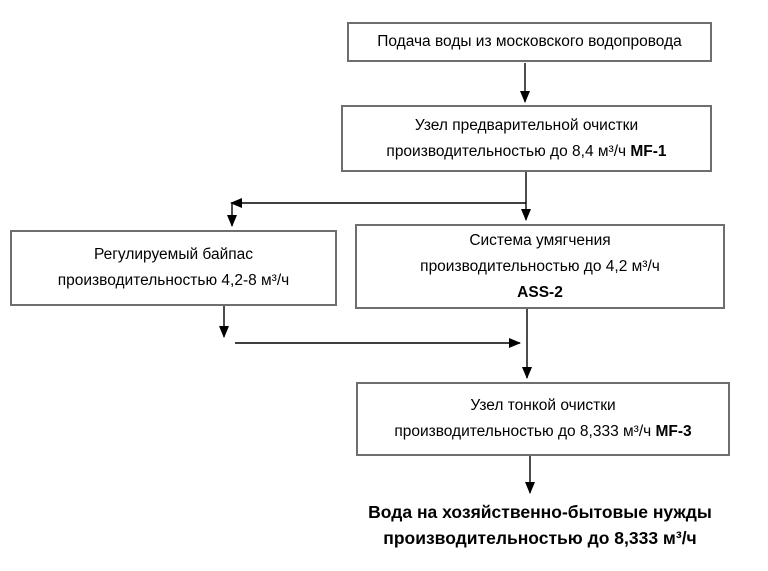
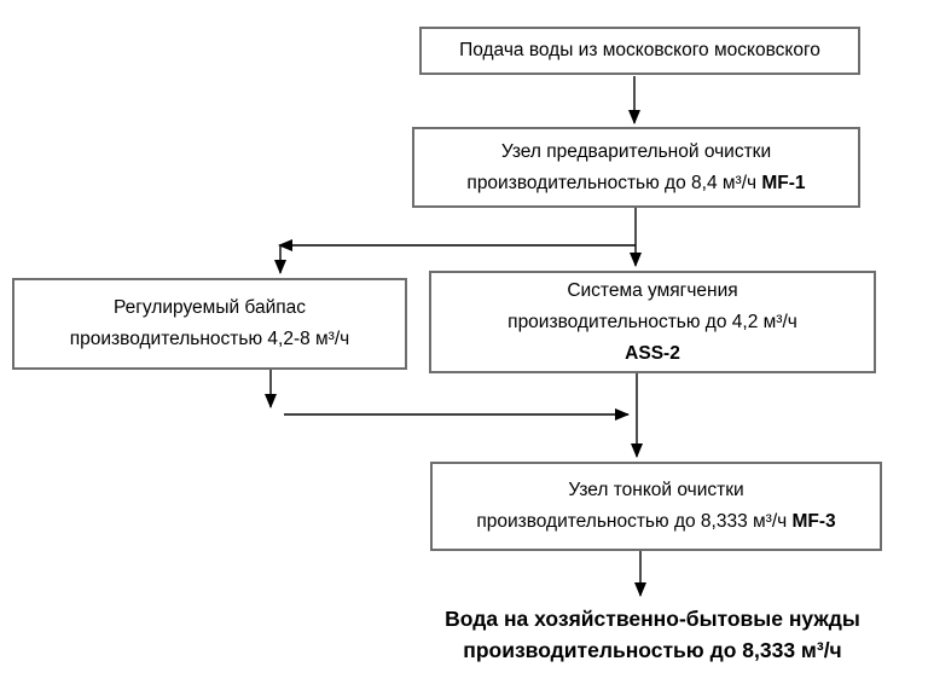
- Подача воды из московского водопровода
+ Подача воды из московского московского
  Узел предварительной очистки
  производительностью до 8,4 м³/ч MF-1
  Регулируемый байпас
  производительностью 4,2-8 м³/ч
  Система умягчения
  производительностью до 4,2 м³/ч
  ASS-2
  Узел тонкой очистки
  производительностью до 8,333 м³/ч MF-3
  Вода на хозяйственно-бытовые нужды
  производительностью до 8,333 м³/ч
